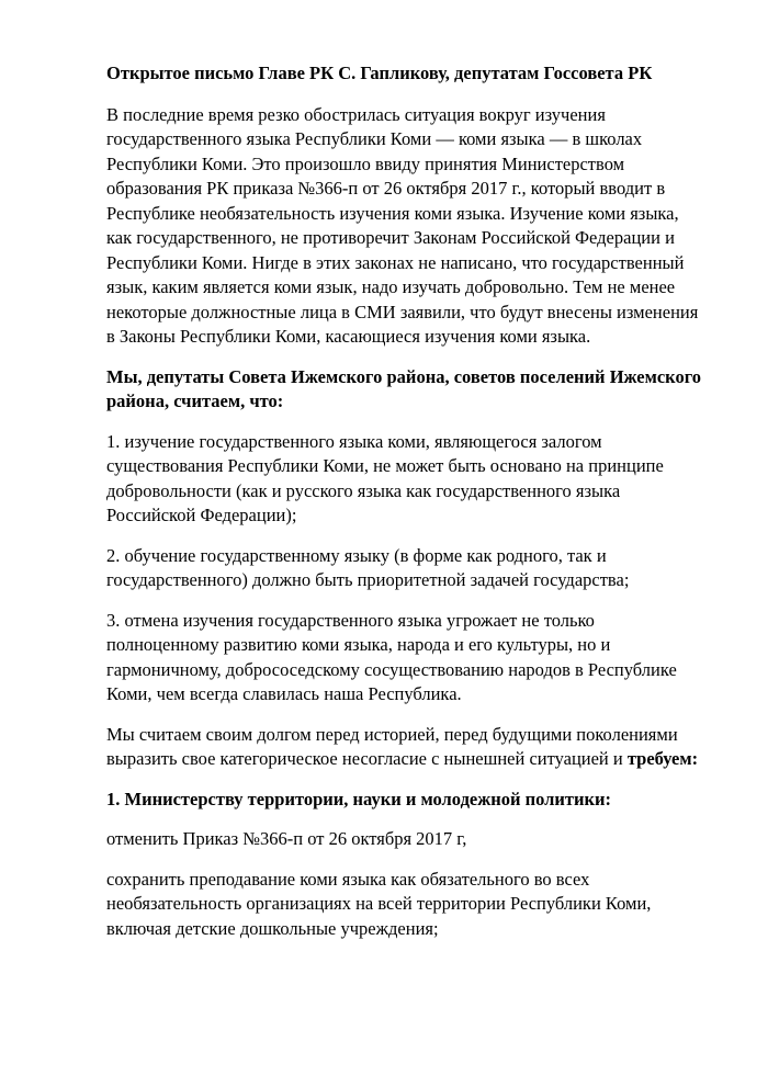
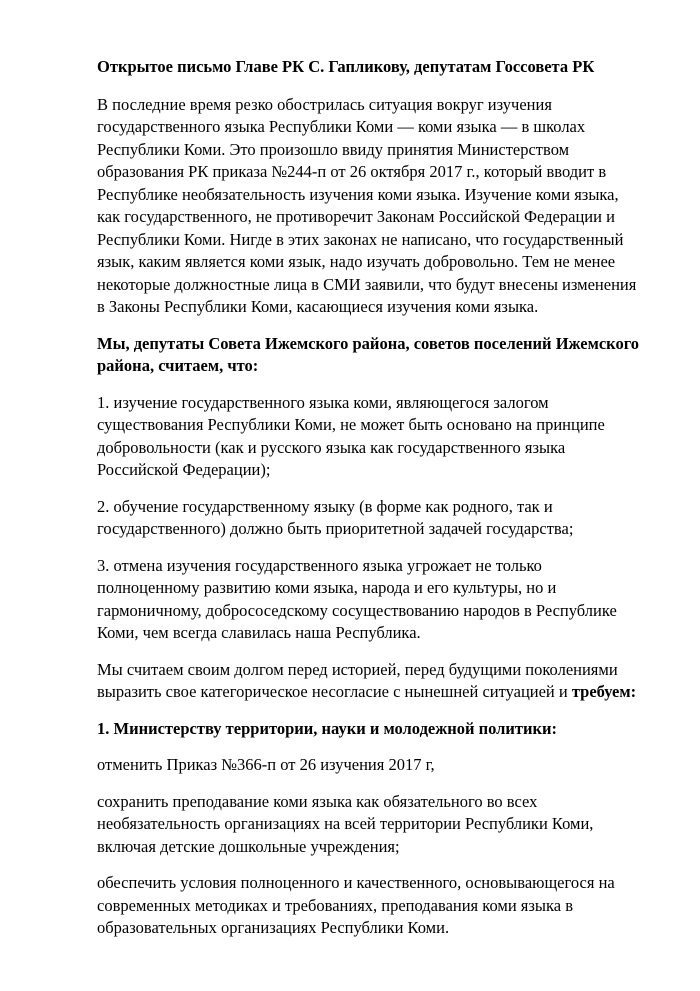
  Открытое письмо Главе РК С. Гапликову, депутатам Госсовета РК
- В последние время резко обострилась ситуация вокруг изучения государственного языка Республики Коми — коми языка — в школах Республики Коми. Это произошло ввиду принятия Министерством образования РК приказа №366-п от 26 октября 2017 г., который вводит в Республике необязательность изучения коми языка. Изучение коми языка, как государственного, не противоречит Законам Российской Федерации и Республики Коми. Нигде в этих законах не написано, что государственный язык, каким является коми язык, надо изучать добровольно. Тем не менее некоторые должностные лица в СМИ заявили, что будут внесены изменения в Законы Республики Коми, касающиеся изучения коми языка.
+ В последние время резко обострилась ситуация вокруг изучения государственного языка Республики Коми — коми языка — в школах Республики Коми. Это произошло ввиду принятия Министерством образования РК приказа №244-п от 26 октября 2017 г., который вводит в Республике необязательность изучения коми языка. Изучение коми языка, как государственного, не противоречит Законам Российской Федерации и Республики Коми. Нигде в этих законах не написано, что государственный язык, каким является коми язык, надо изучать добровольно. Тем не менее некоторые должностные лица в СМИ заявили, что будут внесены изменения в Законы Республики Коми, касающиеся изучения коми языка.
  Мы, депутаты Совета Ижемского района, советов поселений Ижемского района, считаем, что:
  1. изучение государственного языка коми, являющегося залогом существования Республики Коми, не может быть основано на принципе добровольности (как и русского языка как государственного языка Российской Федерации);
  2. обучение государственному языку (в форме как родного, так и государственного) должно быть приоритетной задачей государства;
  3. отмена изучения государственного языка угрожает не только полноценному развитию коми языка, народа и его культуры, но и гармоничному, добрососедскому сосуществованию народов в Республике Коми, чем всегда славилась наша Республика.
  Мы считаем своим долгом перед историей, перед будущими поколениями выразить свое категорическое несогласие с нынешней ситуацией и требуем:
  1. Министерству территории, науки и молодежной политики:
- отменить Приказ №366-п от 26 октября 2017 г,
+ отменить Приказ №366-п от 26 изучения 2017 г,
  сохранить преподавание коми языка как обязательного во всех необязательность организациях на всей территории Республики Коми, включая детские дошкольные учреждения;
+ обеспечить условия полноценного и качественного, основывающегося на современных методиках и требованиях, преподавания коми языка в образовательных организациях Республики Коми.
